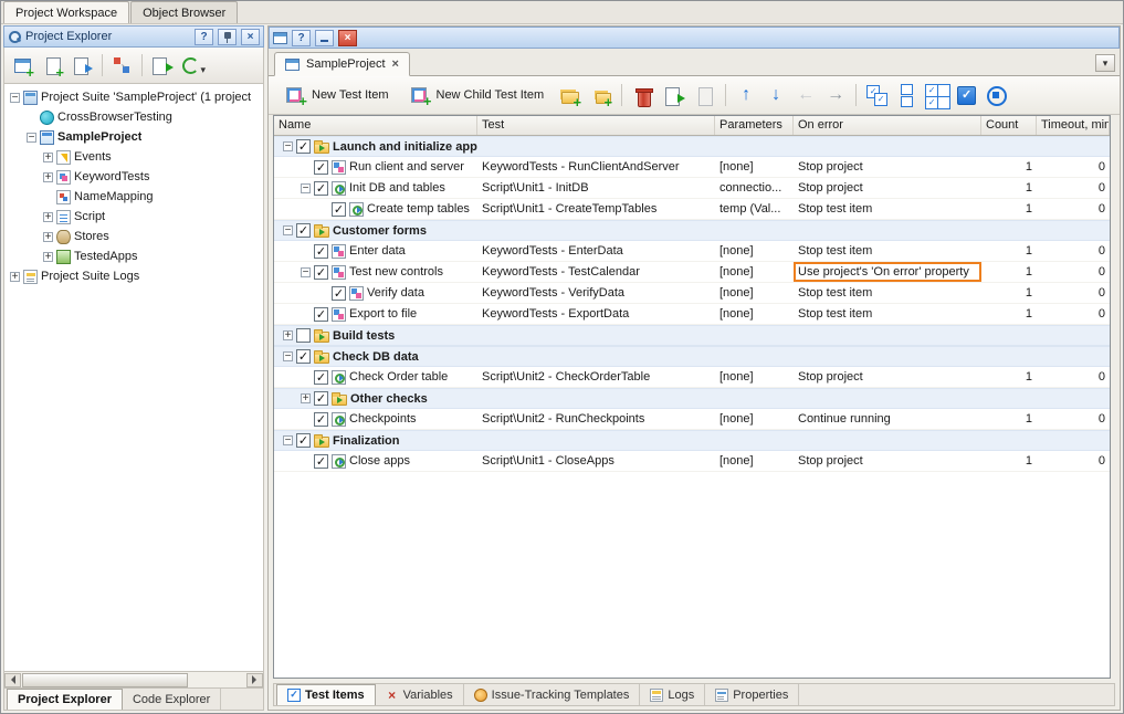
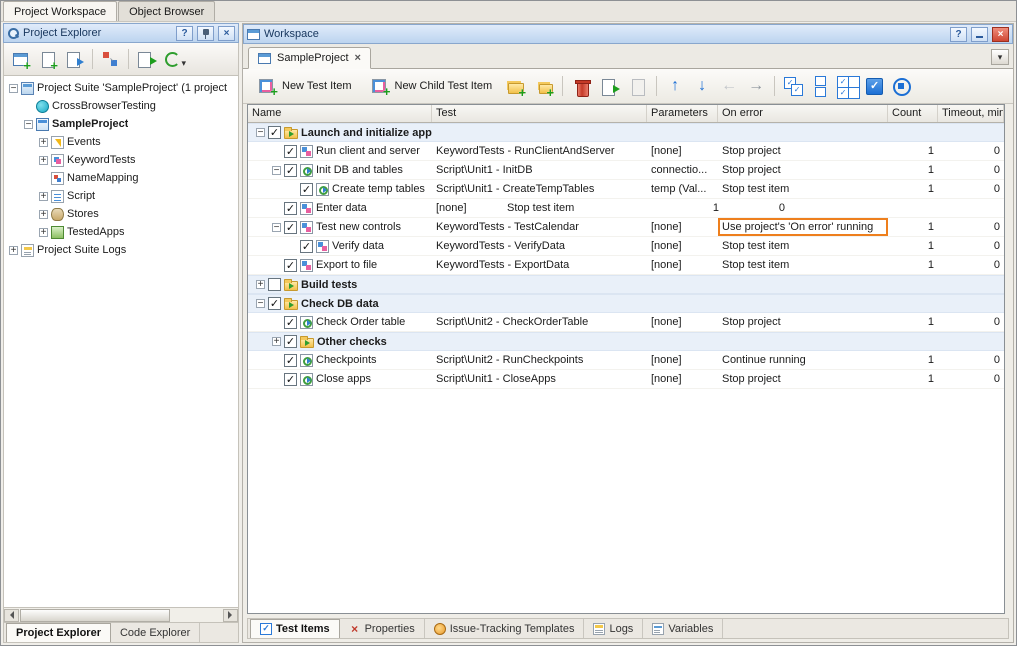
  Project Workspace
  Object Browser
  Project Explorer
  Project Suite 'SampleProject' (1 project
  CrossBrowserTesting
  SampleProject
  Events
  KeywordTests
  NameMapping
  Script
  Stores
  TestedApps
  Project Suite Logs
  Project Explorer
  Code Explorer
+ Workspace
  SampleProject
  New Test Item
  New Child Test Item
  Name
  Test
  Parameters
  On error
  Count
  Timeout, min
  Launch and initialize app
  Run client and server
  KeywordTests - RunClientAndServer
  [none]
  Stop project
  1
  0
  Init DB and tables
  Script\Unit1 - InitDB
  connectio...
  Stop project
  1
  0
  Create temp tables
  Script\Unit1 - CreateTempTables
  temp (Val...
  Stop test item
  1
  0
- Customer forms
  Enter data
- KeywordTests - EnterData
  [none]
  Stop test item
  1
  0
  Test new controls
  KeywordTests - TestCalendar
  [none]
- Use project's 'On error' property
+ Use project's 'On error' running
  1
  0
  Verify data
  KeywordTests - VerifyData
  [none]
  Stop test item
  1
  0
  Export to file
  KeywordTests - ExportData
  [none]
  Stop test item
  1
  0
  Build tests
  Check DB data
  Check Order table
  Script\Unit2 - CheckOrderTable
  [none]
  Stop project
  1
  0
  Other checks
  Checkpoints
  Script\Unit2 - RunCheckpoints
  [none]
  Continue running
  1
  0
- Finalization
  Close apps
  Script\Unit1 - CloseApps
  [none]
  Stop project
  1
  0
  Test Items
- Variables
+ Properties
  Issue-Tracking Templates
  Logs
- Properties
+ Variables
